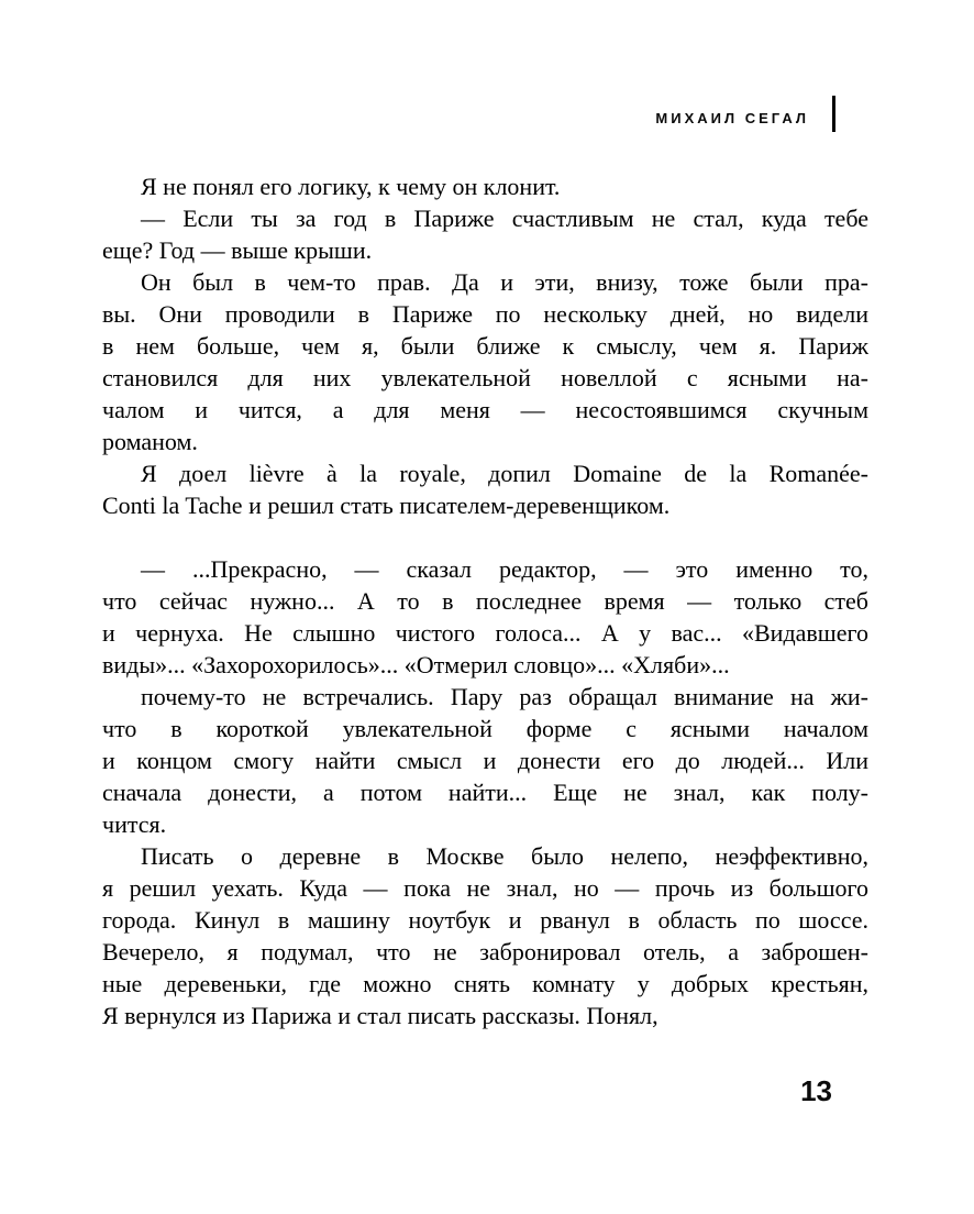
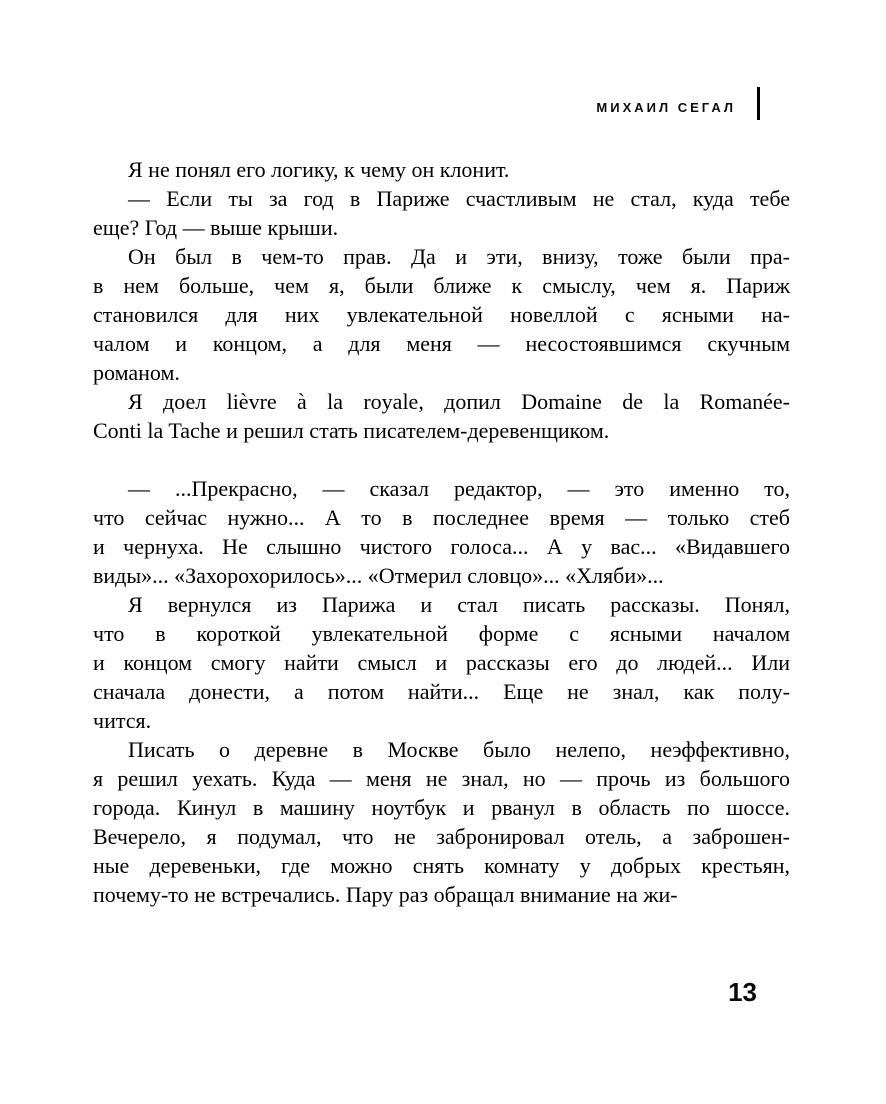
  МИХАИЛ СЕГАЛ
  Я не понял его логику, к чему он клонит.
  — Если ты за год в Париже счастливым не стал, куда тебе
  еще? Год — выше крыши.
  Он был в чем-то прав. Да и эти, внизу, тоже были пра-
- вы. Они проводили в Париже по нескольку дней, но видели
  в нем больше, чем я, были ближе к смыслу, чем я. Париж
  становился для них увлекательной новеллой с ясными на-
- чалом и чится, а для меня — несостоявшимся скучным
+ чалом и концом, а для меня — несостоявшимся скучным
  романом.
  Я доел lièvre à la royale, допил Domaine de la Romanée-
  Conti la Tache и решил стать писателем-деревенщиком.
  — ...Прекрасно, — сказал редактор, — это именно то,
  что сейчас нужно... А то в последнее время — только стеб
  и чернуха. Не слышно чистого голоса... А у вас... «Видавшего
  виды»... «Захорохорилось»... «Отмерил словцо»... «Хляби»...
- почему-то не встречались. Пару раз обращал внимание на жи-
+ Я вернулся из Парижа и стал писать рассказы. Понял,
  что в короткой увлекательной форме с ясными началом
- и концом смогу найти смысл и донести его до людей... Или
+ и концом смогу найти смысл и рассказы его до людей... Или
  сначала донести, а потом найти... Еще не знал, как полу-
  чится.
  Писать о деревне в Москве было нелепо, неэффективно,
- я решил уехать. Куда — пока не знал, но — прочь из большого
+ я решил уехать. Куда — меня не знал, но — прочь из большого
  города. Кинул в машину ноутбук и рванул в область по шоссе.
  Вечерело, я подумал, что не забронировал отель, а заброшен-
  ные деревеньки, где можно снять комнату у добрых крестьян,
- Я вернулся из Парижа и стал писать рассказы. Понял,
+ почему-то не встречались. Пару раз обращал внимание на жи-
  13
